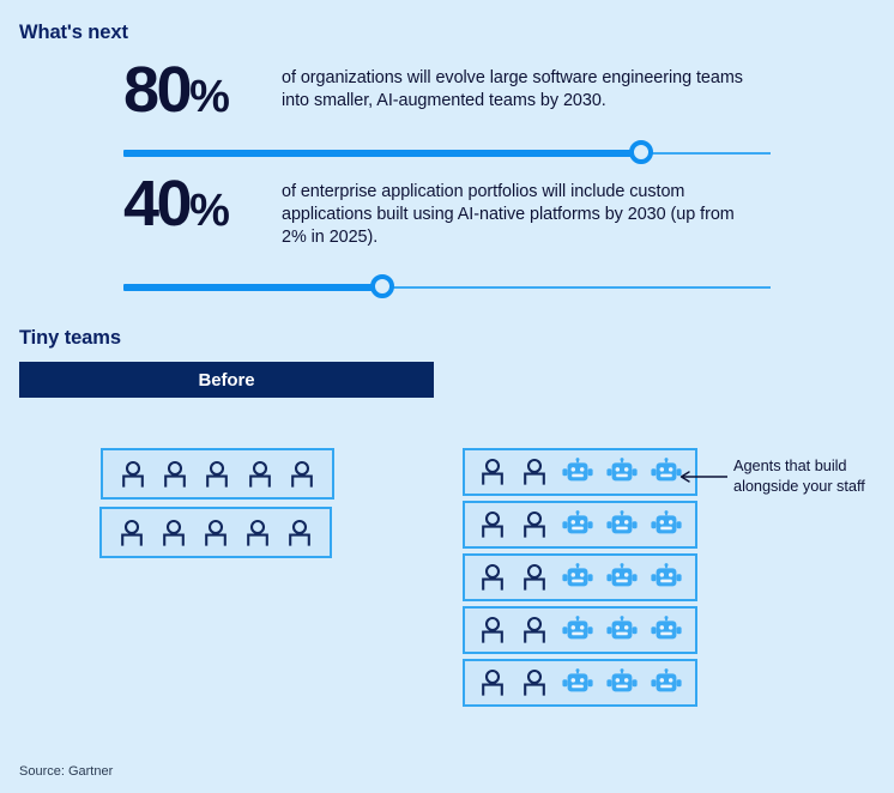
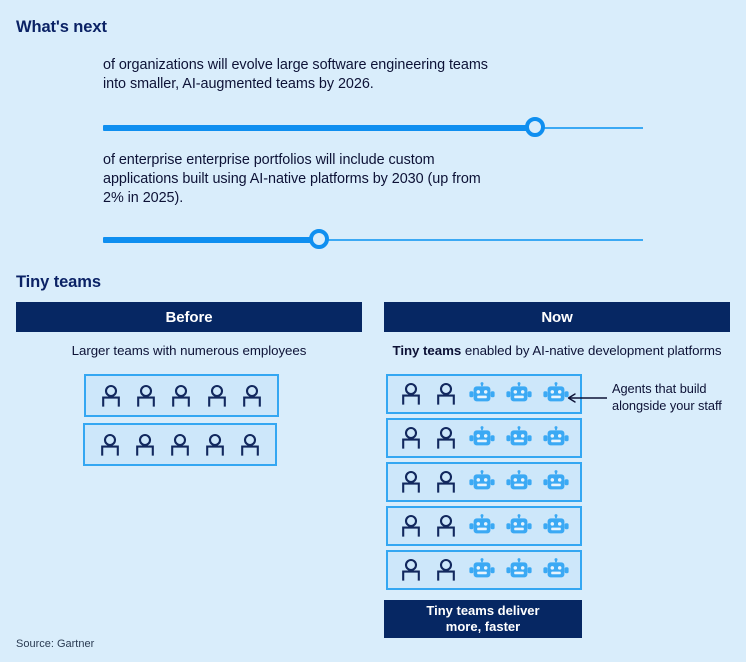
  What's next
- 80%
- of organizations will evolve large software engineering teams into smaller, AI-augmented teams by 2030.
+ of organizations will evolve large software engineering teams into smaller, AI-augmented teams by 2026.
- 40%
- of enterprise application portfolios will include custom applications built using AI-native platforms by 2030 (up from 2% in 2025).
+ of enterprise enterprise portfolios will include custom applications built using AI-native platforms by 2030 (up from 2% in 2025).
  Tiny teams
  Before
+ Larger teams with numerous employees
+ Now
+ Tiny teams enabled by AI-native development platforms
  Agents that build
  alongside your staff
+ Tiny teams deliver
+ more, faster
  Source: Gartner
